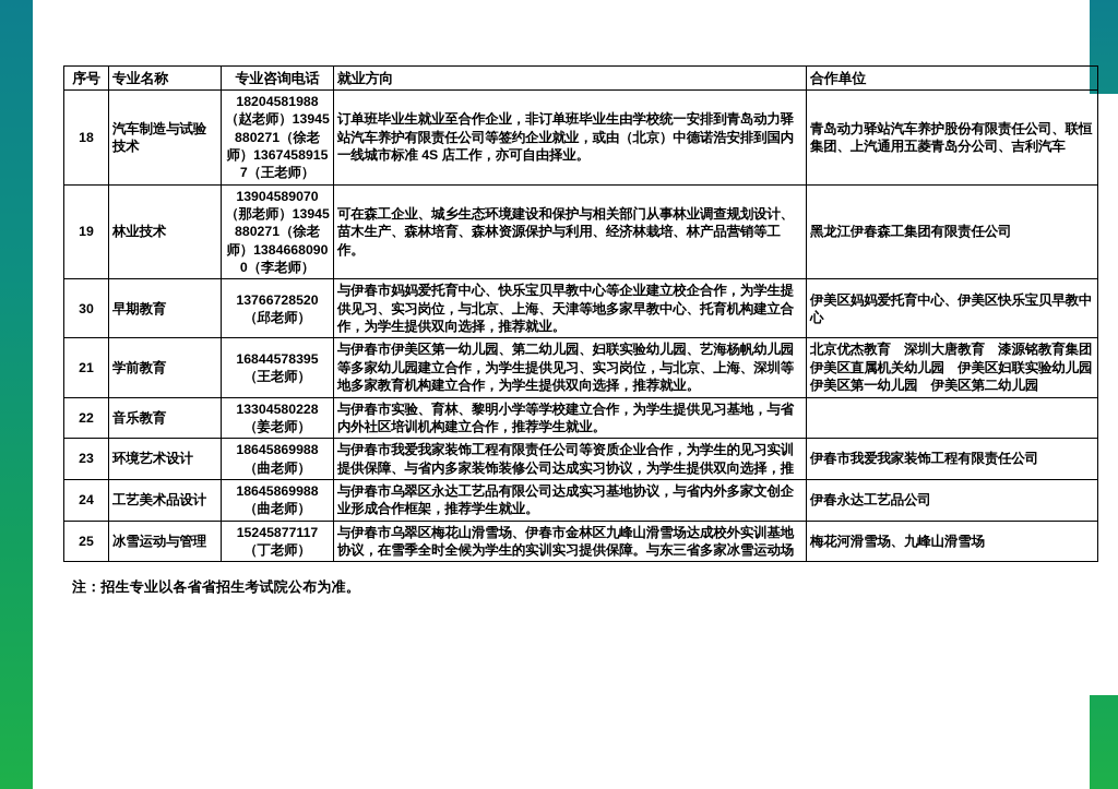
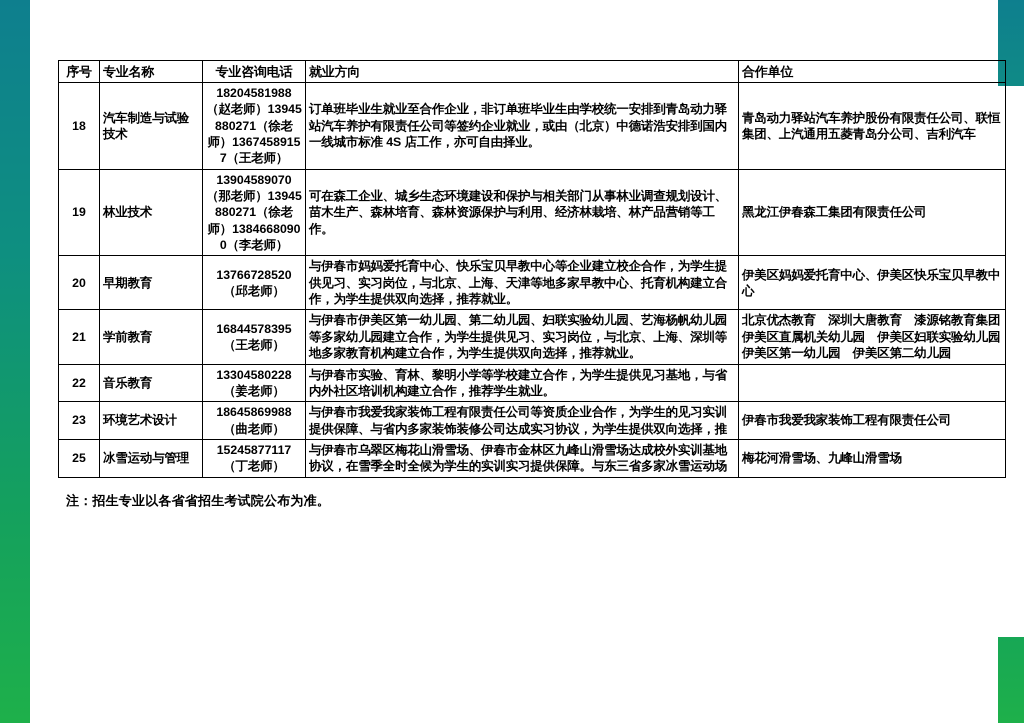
  序号	专业名称	专业咨询电话	就业方向	合作单位
  18	汽车制造与试验技术	18204581988（赵老师）13945880271（徐老师）13674589157（王老师）	订单班毕业生就业至合作企业，非订单班毕业生由学校统一安排到青岛动力驿站汽车养护有限责任公司等签约企业就业，或由（北京）中德诺浩安排到国内一线城市标准 4S 店工作，亦可自由择业。	青岛动力驿站汽车养护股份有限责任公司、联恒集团、上汽通用五菱青岛分公司、吉利汽车
  19	林业技术	13904589070（那老师）13945880271（徐老师）13846680900（李老师）	可在森工企业、城乡生态环境建设和保护与相关部门从事林业调查规划设计、苗木生产、森林培育、森林资源保护与利用、经济林栽培、林产品营销等工作。	黑龙江伊春森工集团有限责任公司
- 30	早期教育	13766728520（邱老师）	与伊春市妈妈爱托育中心、快乐宝贝早教中心等企业建立校企合作，为学生提供见习、实习岗位，与北京、上海、天津等地多家早教中心、托育机构建立合作，为学生提供双向选择，推荐就业。	伊美区妈妈爱托育中心、伊美区快乐宝贝早教中心
+ 20	早期教育	13766728520（邱老师）	与伊春市妈妈爱托育中心、快乐宝贝早教中心等企业建立校企合作，为学生提供见习、实习岗位，与北京、上海、天津等地多家早教中心、托育机构建立合作，为学生提供双向选择，推荐就业。	伊美区妈妈爱托育中心、伊美区快乐宝贝早教中心
  21	学前教育	16844578395（王老师）	与伊春市伊美区第一幼儿园、第二幼儿园、妇联实验幼儿园、艺海杨帆幼儿园等多家幼儿园建立合作，为学生提供见习、实习岗位，与北京、上海、深圳等地多家教育机构建立合作，为学生提供双向选择，推荐就业。	北京优杰教育 深圳大唐教育 漆源铭教育集团 伊美区直属机关幼儿园 伊美区妇联实验幼儿园 伊美区第一幼儿园 伊美区第二幼儿园
  22	音乐教育	13304580228（姜老师）	与伊春市实验、育林、黎明小学等学校建立合作，为学生提供见习基地，与省内外社区培训机构建立合作，推荐学生就业。
  23	环境艺术设计	18645869988（曲老师）	与伊春市我爱我家装饰工程有限责任公司等资质企业合作，为学生的见习实训提供保障、与省内多家装饰装修公司达成实习协议，为学生提供双向选择，推	伊春市我爱我家装饰工程有限责任公司
- 24	工艺美术品设计	18645869988（曲老师）	与伊春市乌翠区永达工艺品有限公司达成实习基地协议，与省内外多家文创企业形成合作框架，推荐学生就业。	伊春永达工艺品公司
  25	冰雪运动与管理	15245877117（丁老师）	与伊春市乌翠区梅花山滑雪场、伊春市金林区九峰山滑雪场达成校外实训基地协议，在雪季全时全候为学生的实训实习提供保障。与东三省多家冰雪运动场	梅花河滑雪场、九峰山滑雪场
  注：招生专业以各省省招生考试院公布为准。
